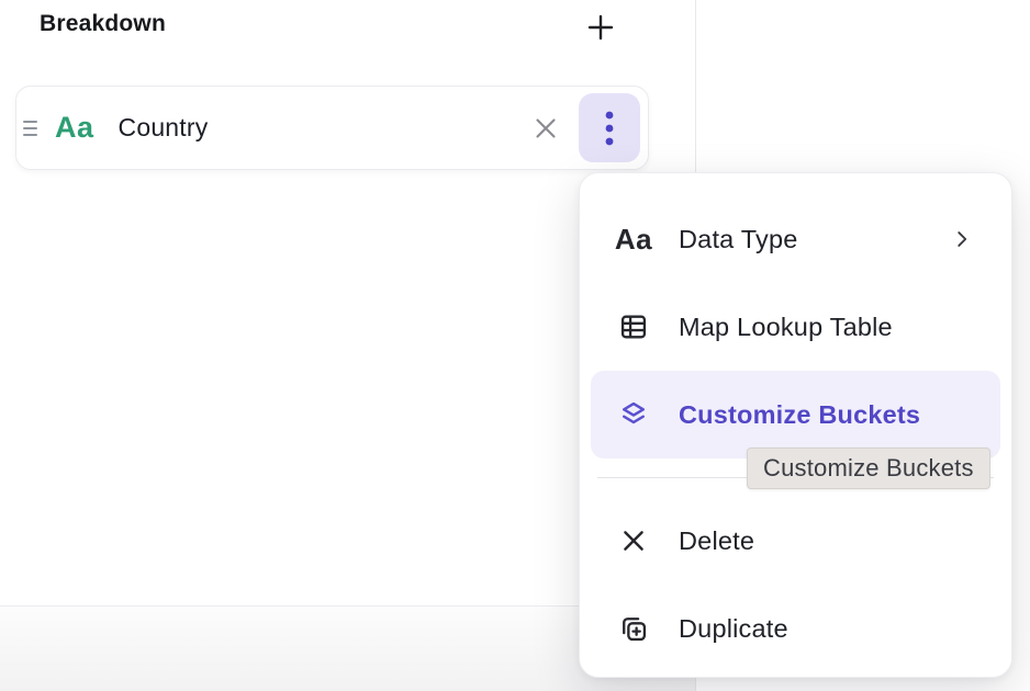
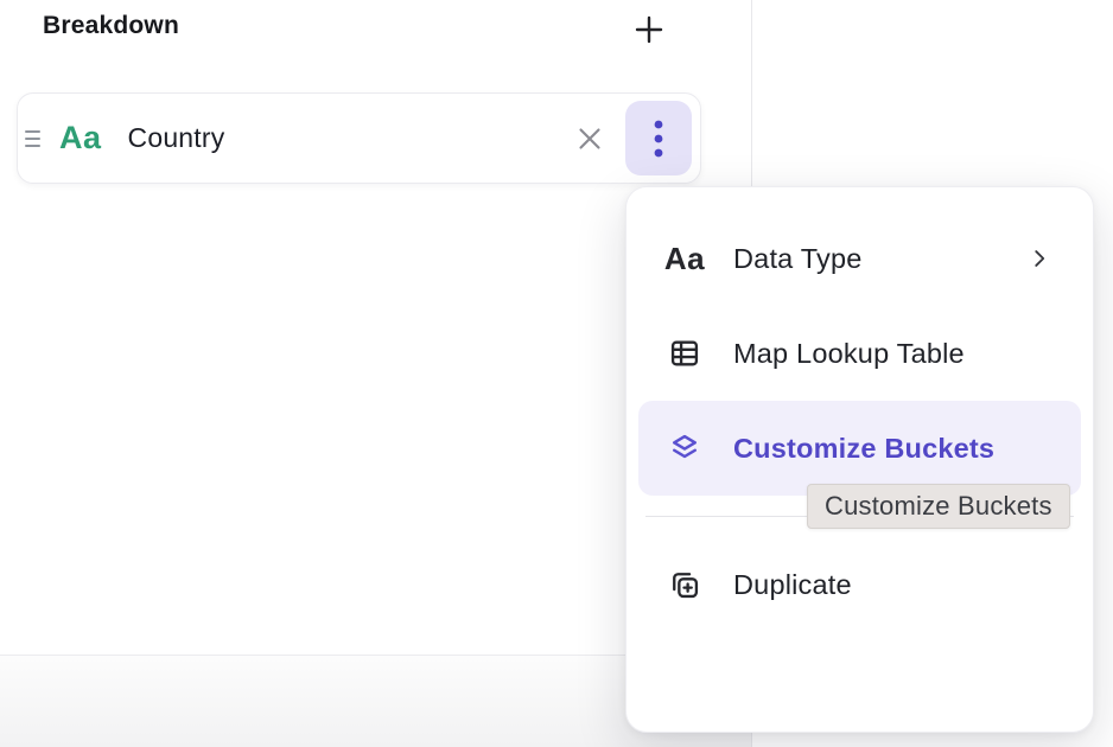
  Breakdown
  Aa
  Country
  Aa
  Data Type
  Map Lookup Table
  Customize Buckets
- Delete
  Duplicate
  Customize Buckets
